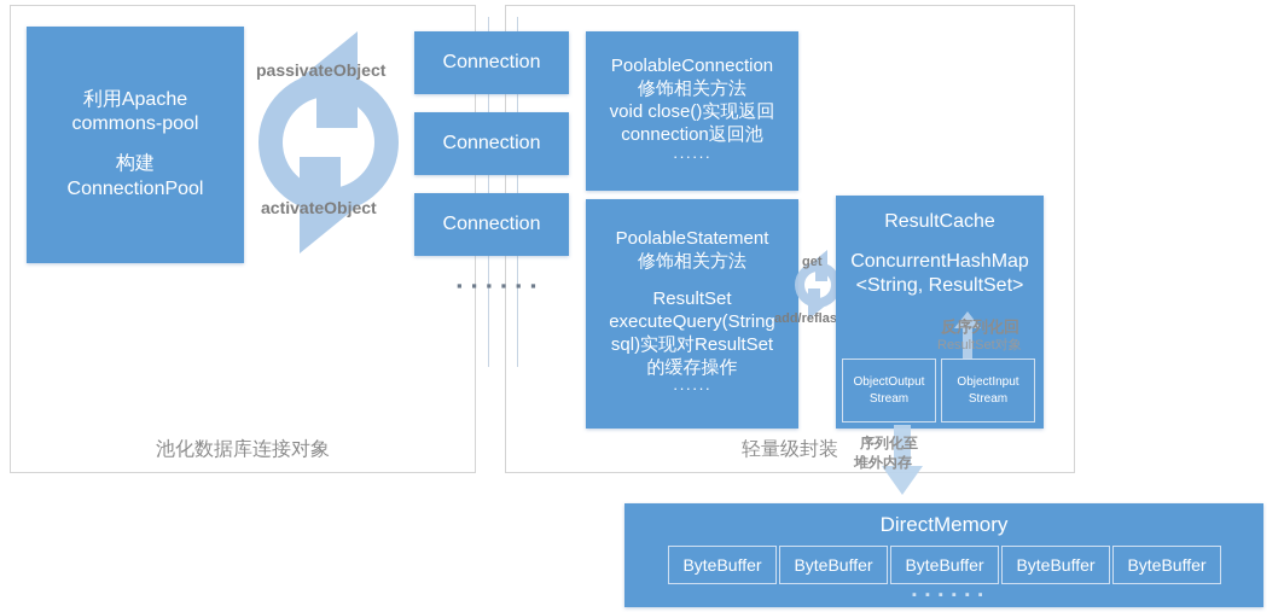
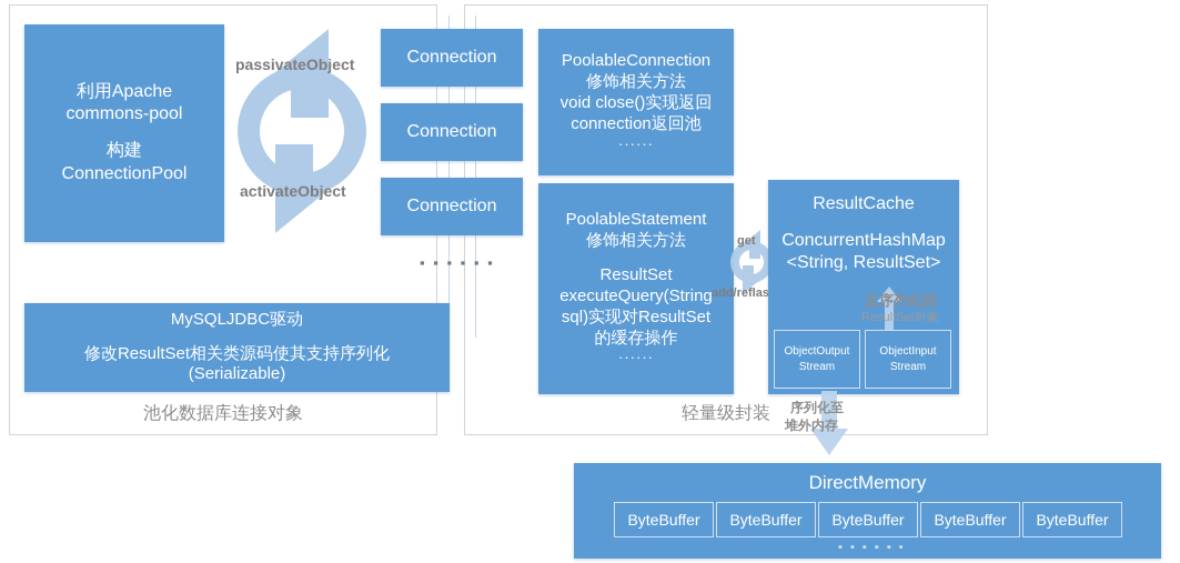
  利用Apache
  commons-pool
  构建
  ConnectionPool
  passivateObject
  activateObject
  Connection
  Connection
  Connection
  ▪ ▪ ▪ ▪ ▪ ▪
+ MySQLJDBC驱动
+ 修改ResultSet相关类源码使其支持序列化
+ (Serializable)
  池化数据库连接对象
  PoolableConnection
  修饰相关方法
  void close()实现返回
  connection返回池
  ······
  PoolableStatement
  修饰相关方法
  ResultSet
  executeQuery(String
  sql)实现对ResultSet
  的缓存操作
  ······
  get
  add/reflas
  ResultCache
  ConcurrentHashMap
  <String, ResultSet>
  反序列化回
  ResultSet对象
  ObjectOutput
  Stream
  ObjectInput
  Stream
  轻量级封装
  序列化至
  堆外内存
  DirectMemory
  ByteBuffer
  ByteBuffer
  ByteBuffer
  ByteBuffer
  ByteBuffer
  ▪ ▪ ▪ ▪ ▪ ▪
